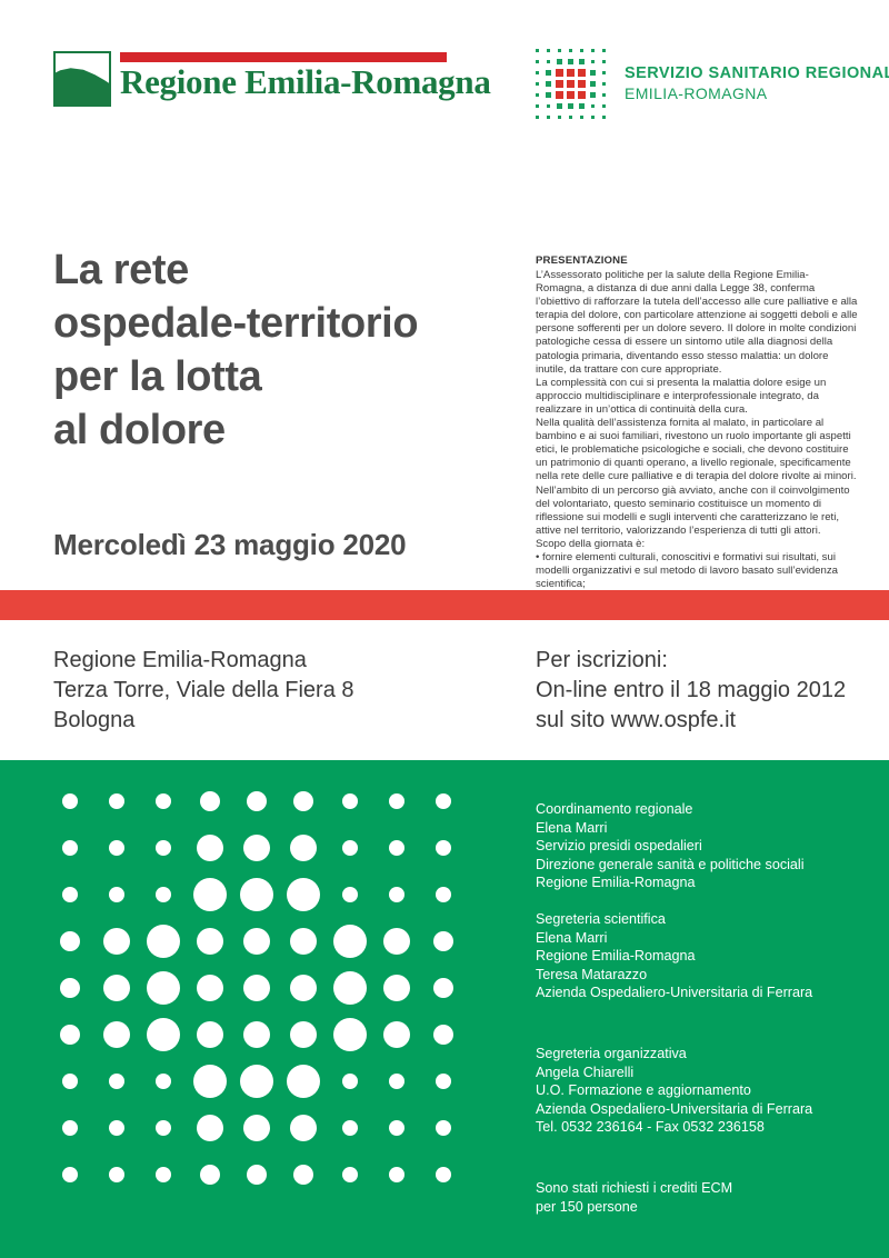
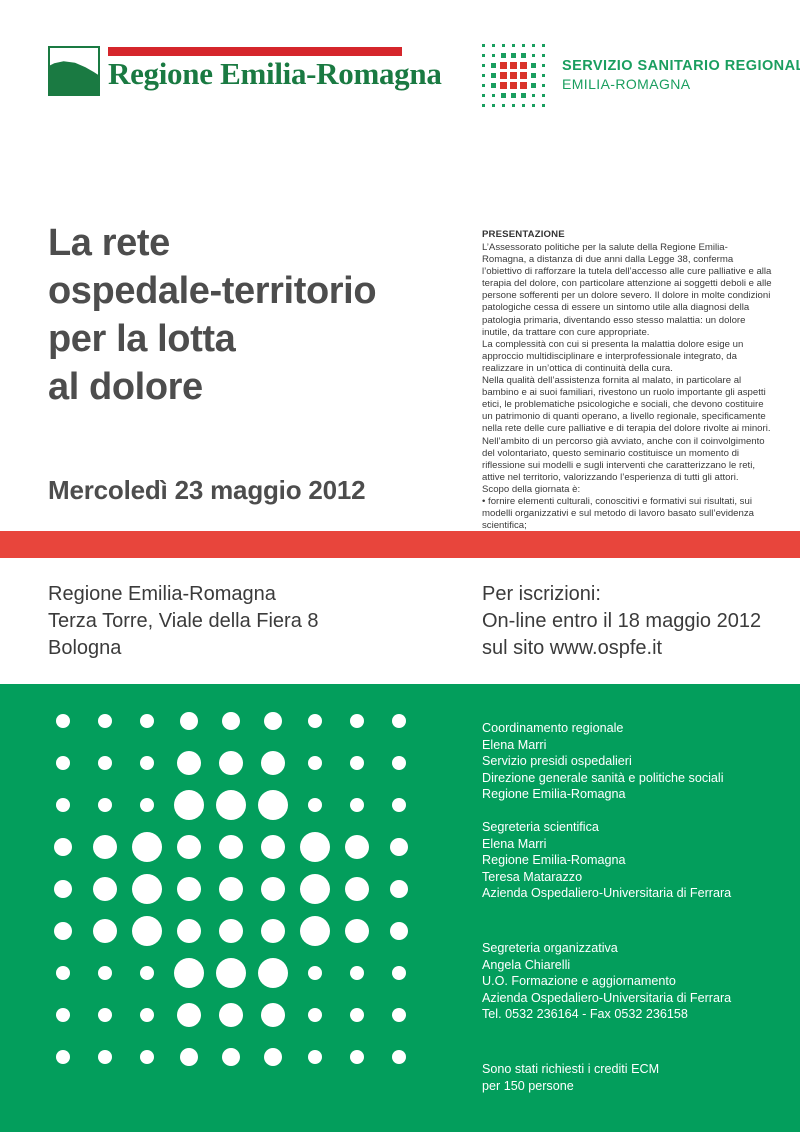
  Regione Emilia-Romagna
  SERVIZIO SANITARIO REGIONA
  EMILIA-ROMAGNA
  La rete
  ospedale-territorio
  per la lotta
  al dolore
- Mercoledì 23 maggio 2020
+ Mercoledì 23 maggio 2012
  PRESENTAZIONE
  L’Assessorato politiche per la salute della Regione Emilia-Romagna, a distanza di due anni dalla Legge 38, conferma l’obiettivo di rafforzare la tutela dell’accesso alle cure palliative e alla terapia del dolore, con particolare attenzione ai soggetti deboli e alle persone sofferenti per un dolore severo. Il dolore in molte condizioni patologiche cessa di essere un sintomo utile alla diagnosi della patologia primaria, diventando esso stesso malattia: un dolore inutile, da trattare con cure appropriate.
  La complessità con cui si presenta la malattia dolore esige un approccio multidisciplinare e interprofessionale integrato, da realizzare in un’ottica di continuità della cura.
  Nella qualità dell’assistenza fornita al malato, in particolare al bambino e ai suoi familiari, rivestono un ruolo importante gli aspetti etici, le problematiche psicologiche e sociali, che devono costituire un patrimonio di quanti operano, a livello regionale, specificamente nella rete delle cure palliative e di terapia del dolore rivolte ai minori.
  Nell’ambito di un percorso già avviato, anche con il coinvolgimento del volontariato, questo seminario costituisce un momento di riflessione sui modelli e sugli interventi che caratterizzano le reti, attive nel territorio, valorizzando l’esperienza di tutti gli attori.
  Scopo della giornata è:
  • fornire elementi culturali, conoscitivi e formativi sui risultati, sui modelli organizzativi e sul metodo di lavoro basato sull’evidenza scientifica;
  Regione Emilia-Romagna
  Terza Torre, Viale della Fiera 8
  Bologna
  Per iscrizioni:
  On-line entro il 18 maggio 2012
  sul sito www.ospfe.it
  Coordinamento regionale
  Elena Marri
  Servizio presidi ospedalieri
  Direzione generale sanità e politiche sociali
  Regione Emilia-Romagna
  Segreteria scientifica
  Elena Marri
  Regione Emilia-Romagna
  Teresa Matarazzo
  Azienda Ospedaliero-Universitaria di Ferrara
  Segreteria organizzativa
  Angela Chiarelli
  U.O. Formazione e aggiornamento
  Azienda Ospedaliero-Universitaria di Ferrara
  Tel. 0532 236164 - Fax 0532 236158
  Sono stati richiesti i crediti ECM
  per 150 persone
